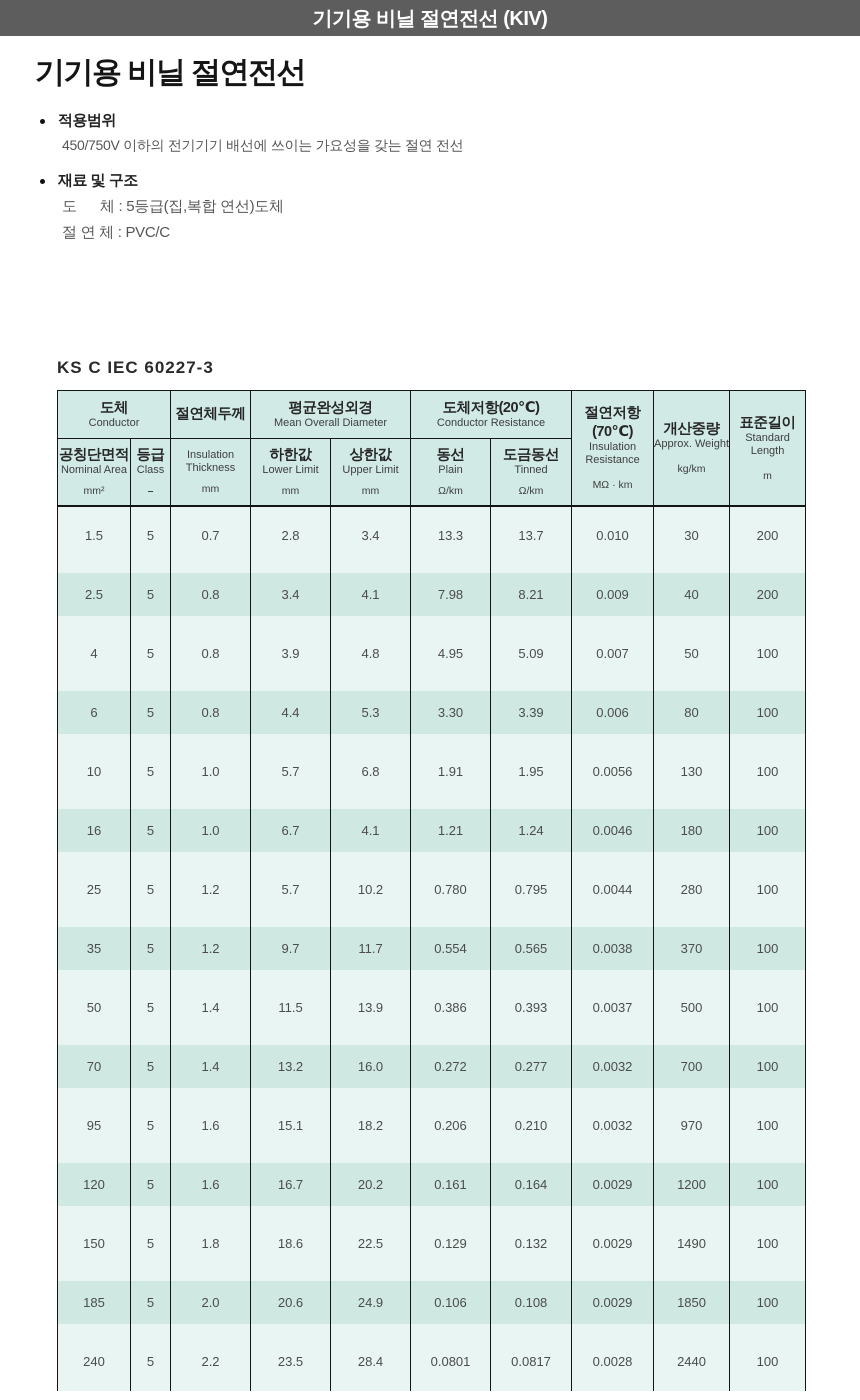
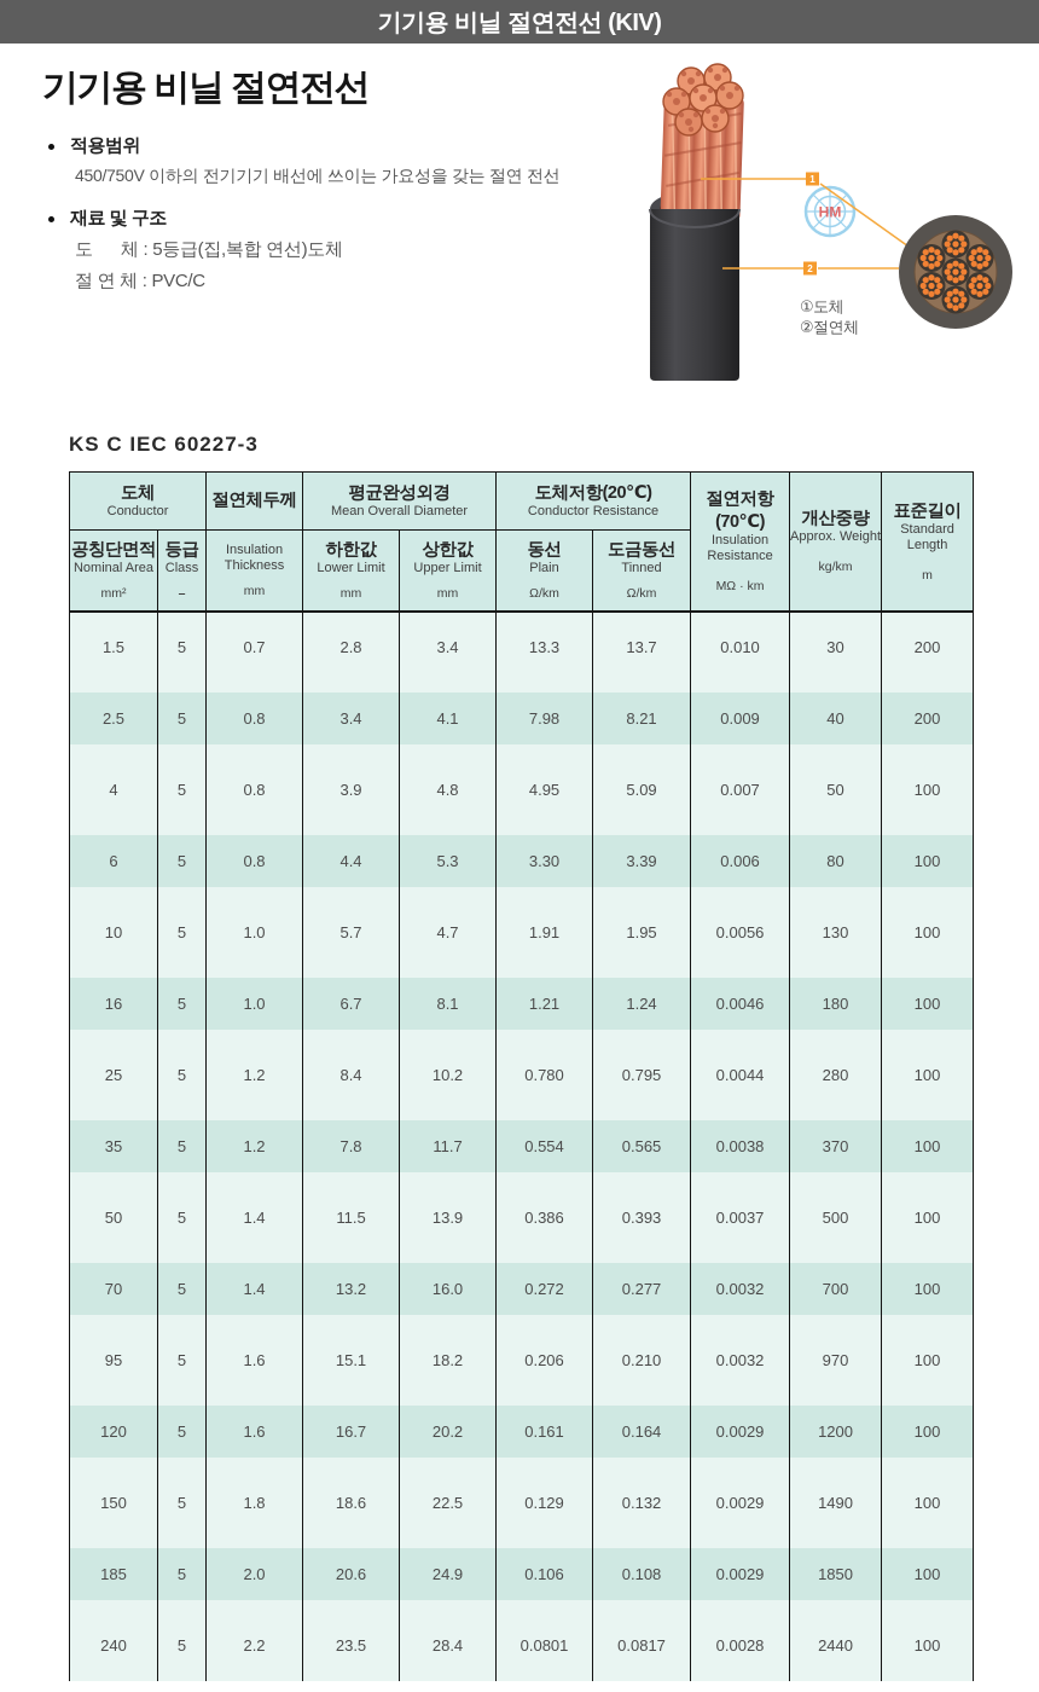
  기기용 비닐 절연전선 (KIV)
  기기용 비닐 절연전선
  적용범위
  450/750V 이하의 전기기기 배선에 쓰이는 가요성을 갖는 절연 전선
  재료 및 구조
  도 체 : 5등급(집,복합 연선)도체
  절 연 체 : PVC/C
+ HM
+ 1
+ 2
+ ①도체
+ ②절연체
  KS C IEC 60227-3
  도체 Conductor	절연체두께	평균완성외경 Mean Overall Diameter	도체저항(20℃) Conductor Resistance	절연저항(70℃) Insulation Resistance MΩ · km	개산중량 Approx. Weight kg/km	표준길이 Standard Length m
  공칭단면적 Nominal Area mm²	등급 Class –	Insulation Thickness mm	하한값 Lower Limit mm	상한값 Upper Limit mm	동선 Plain Ω/km	도금동선 Tinned Ω/km
  1.5	5	0.7	2.8	3.4	13.3	13.7	0.010	30	200
  2.5	5	0.8	3.4	4.1	7.98	8.21	0.009	40	200
  4	5	0.8	3.9	4.8	4.95	5.09	0.007	50	100
  6	5	0.8	4.4	5.3	3.30	3.39	0.006	80	100
- 10	5	1.0	5.7	6.8	1.91	1.95	0.0056	130	100
+ 10	5	1.0	5.7	4.7	1.91	1.95	0.0056	130	100
- 16	5	1.0	6.7	4.1	1.21	1.24	0.0046	180	100
+ 16	5	1.0	6.7	8.1	1.21	1.24	0.0046	180	100
- 25	5	1.2	5.7	10.2	0.780	0.795	0.0044	280	100
+ 25	5	1.2	8.4	10.2	0.780	0.795	0.0044	280	100
- 35	5	1.2	9.7	11.7	0.554	0.565	0.0038	370	100
+ 35	5	1.2	7.8	11.7	0.554	0.565	0.0038	370	100
  50	5	1.4	11.5	13.9	0.386	0.393	0.0037	500	100
  70	5	1.4	13.2	16.0	0.272	0.277	0.0032	700	100
  95	5	1.6	15.1	18.2	0.206	0.210	0.0032	970	100
  120	5	1.6	16.7	20.2	0.161	0.164	0.0029	1200	100
  150	5	1.8	18.6	22.5	0.129	0.132	0.0029	1490	100
  185	5	2.0	20.6	24.9	0.106	0.108	0.0029	1850	100
  240	5	2.2	23.5	28.4	0.0801	0.0817	0.0028	2440	100
